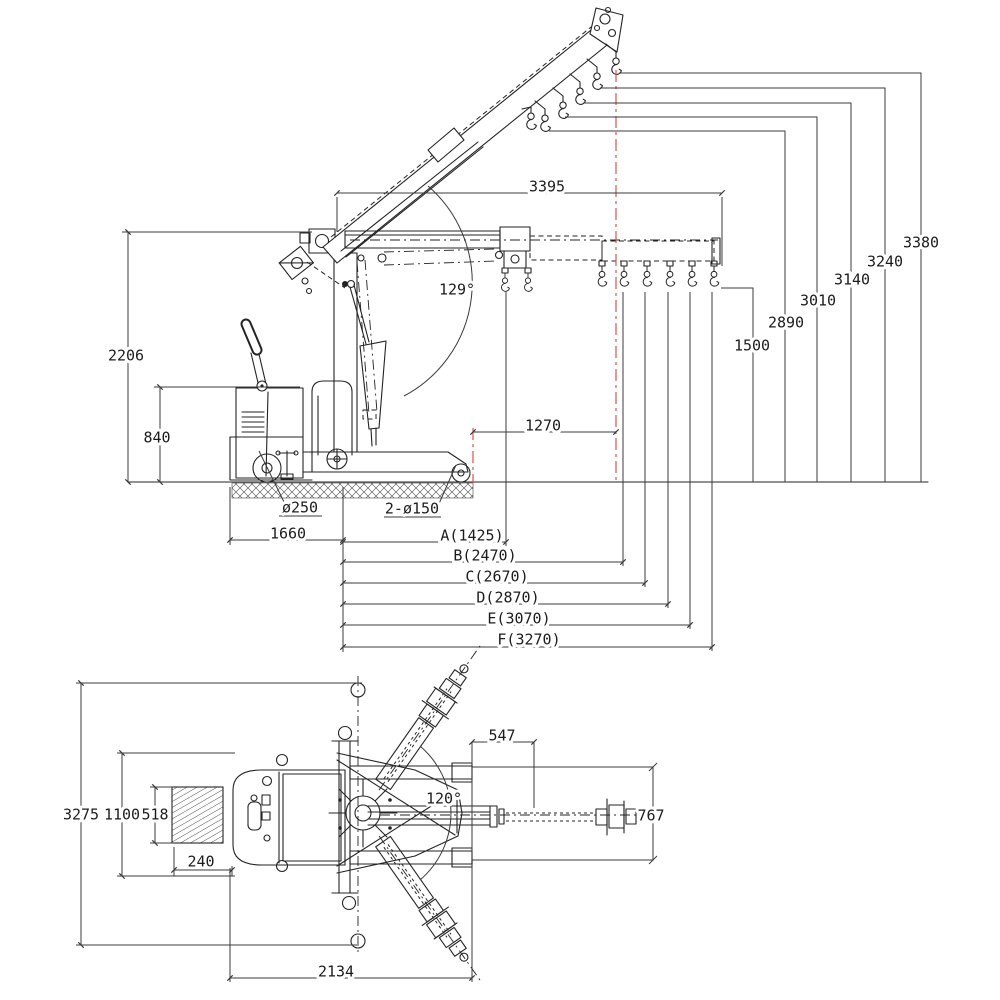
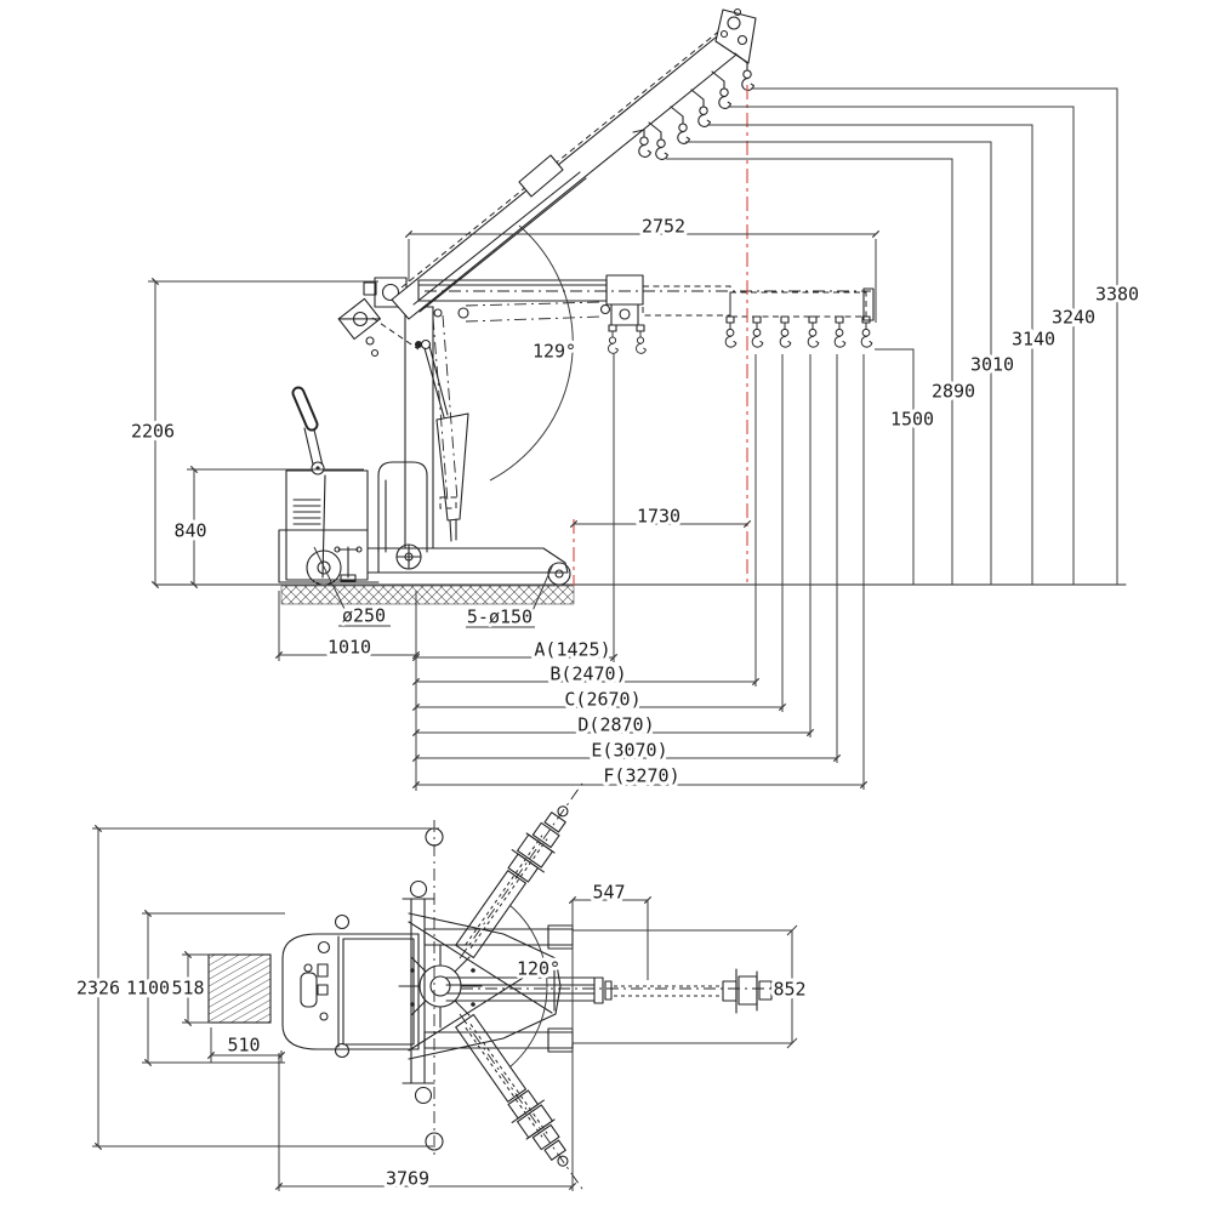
- 3395
+ 2752
  129°
  2206
  840
- 1270
+ 1730
  1500
  2890
  3010
  3140
  3240
  3380
  ø250
- 2-ø150
+ 5-ø150
- 1660
+ 1010
  A(1425)
  B(2470)
  C(2670)
  D(2870)
  E(3070)
  F(3270)
- 3275
+ 2326
  1100
  518
- 240
+ 510
  547
  120°
- 767
+ 852
- 2134
+ 3769
